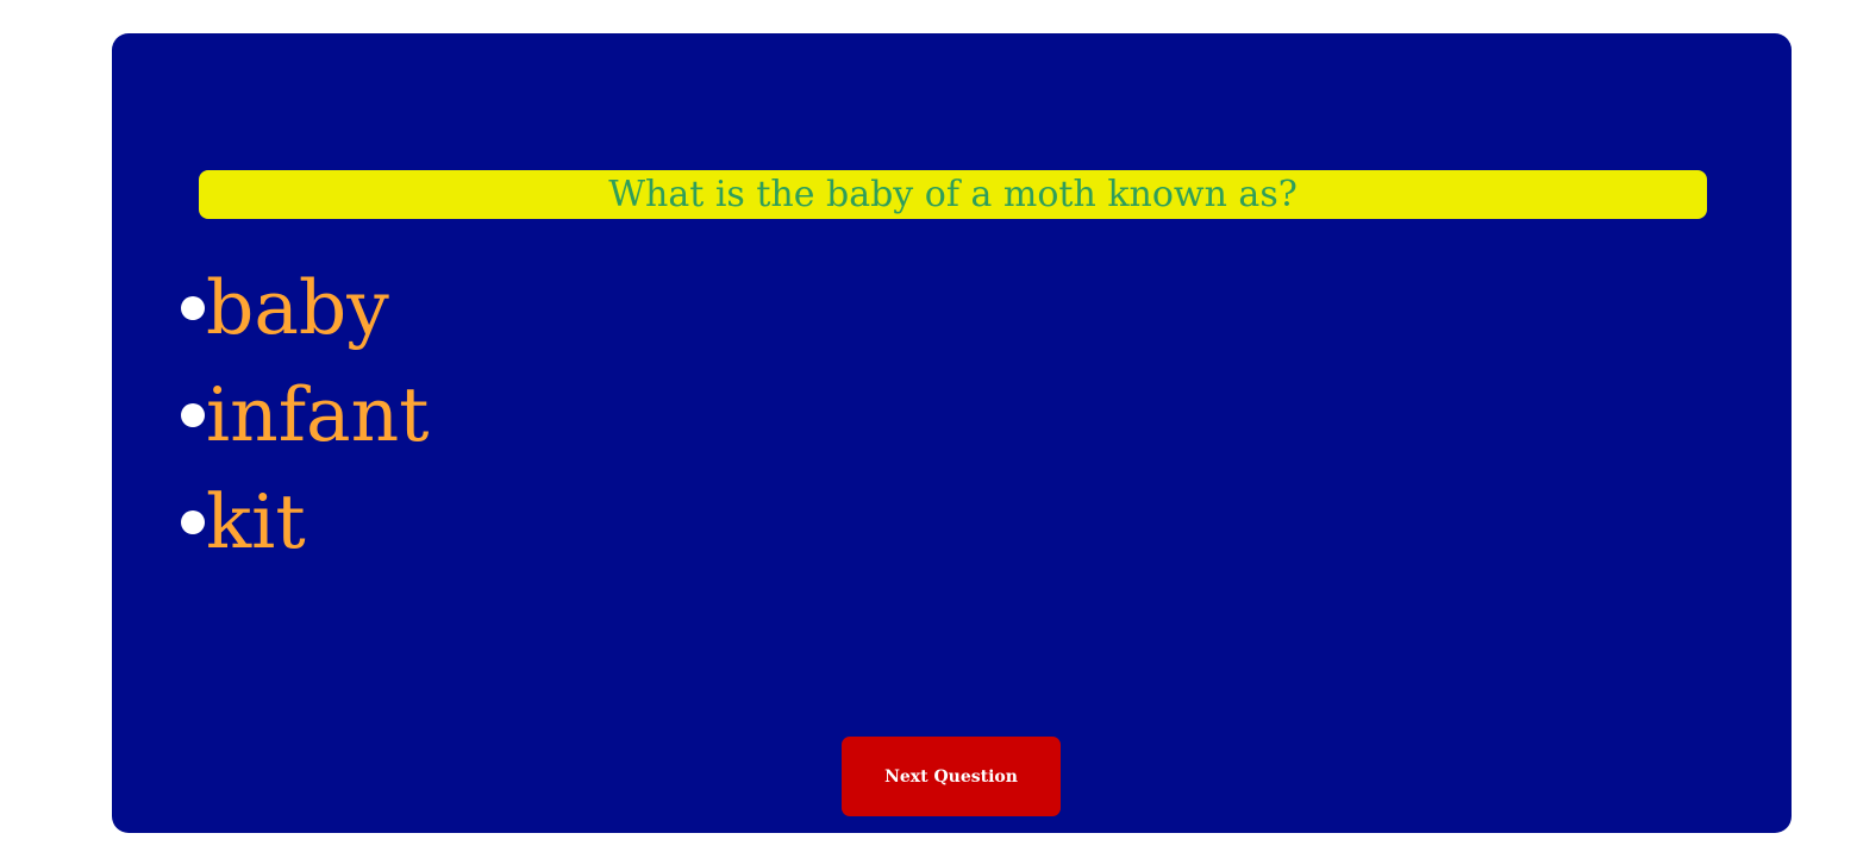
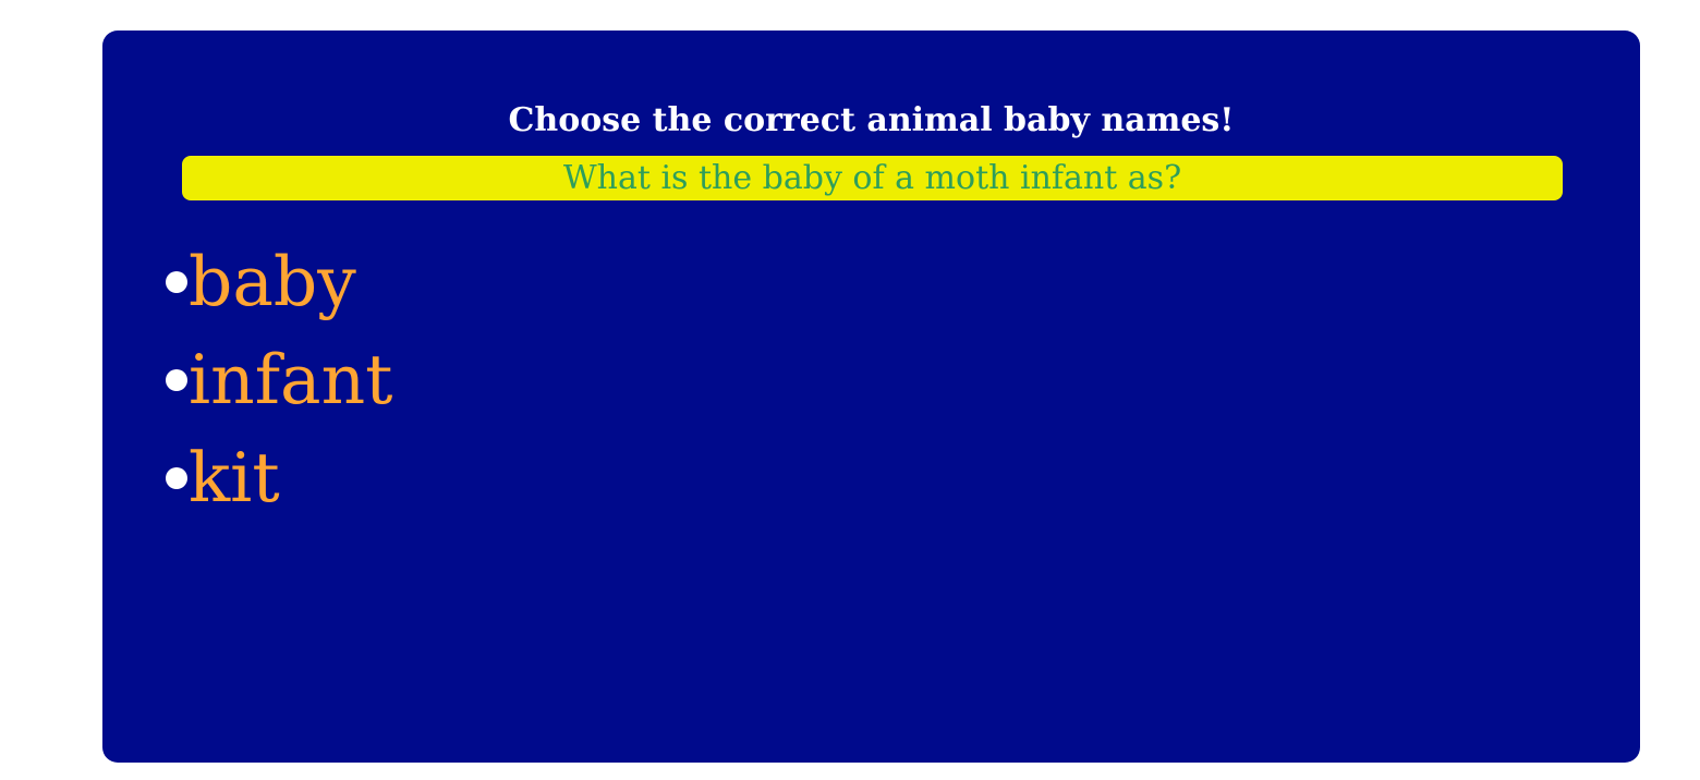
+ Choose the correct animal baby names!
- What is the baby of a moth known as?
+ What is the baby of a moth infant as?
  baby
  infant
  kit
- Next Question
